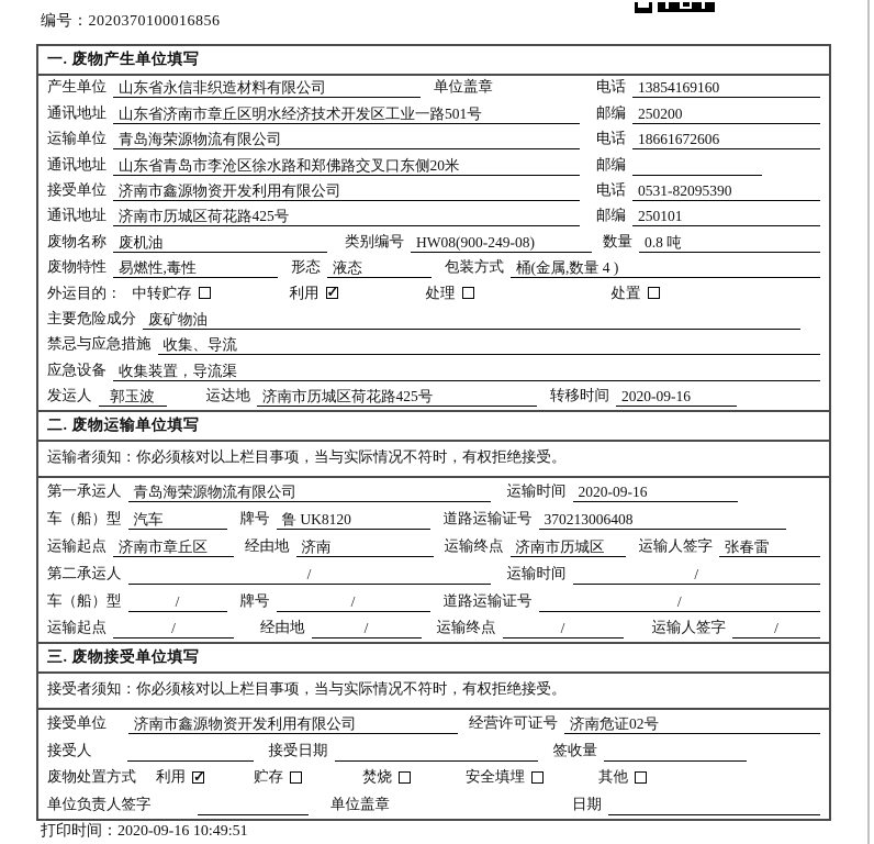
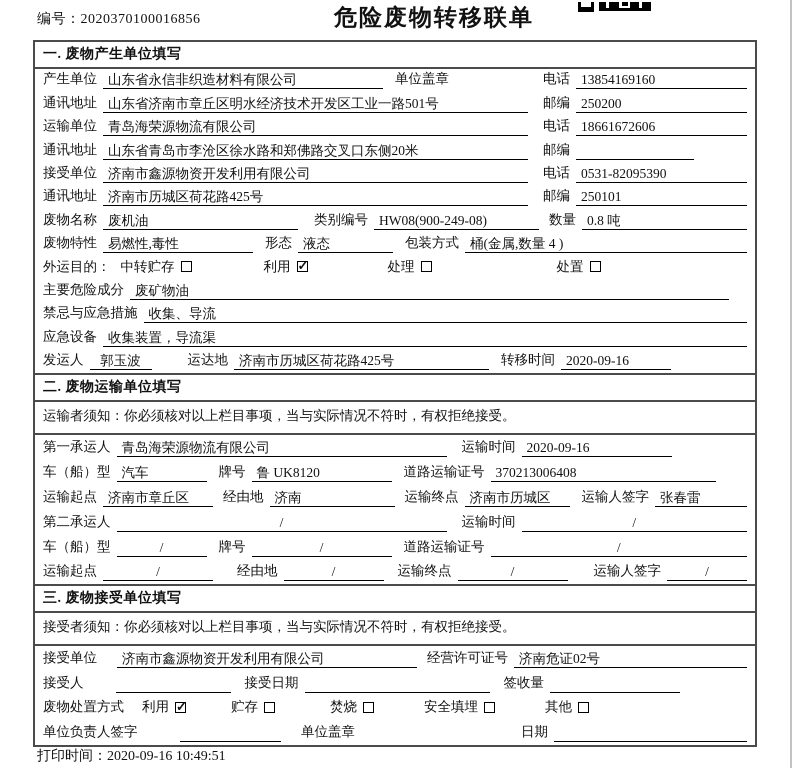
  编号：2020370100016856
+ 危险废物转移联单
  一. 废物产生单位填写
  产生单位
  山东省永信非织造材料有限公司
  单位盖章
  电话
  13854169160
  通讯地址
  山东省济南市章丘区明水经济技术开发区工业一路501号
  邮编
  250200
  运输单位
  青岛海荣源物流有限公司
  电话
  18661672606
  通讯地址
  山东省青岛市李沧区徐水路和郑佛路交叉口东侧20米
  邮编
  接受单位
  济南市鑫源物资开发利用有限公司
  电话
  0531-82095390
  通讯地址
  济南市历城区荷花路425号
  邮编
  250101
  废物名称
  废机油
  类别编号
  HW08(900-249-08)
  数量
  0.8 吨
  废物特性
  易燃性,毒性
  形态
  液态
  包装方式
  桶(金属,数量 4 )
  外运目的：
  中转贮存
  利用
  处理
  处置
  主要危险成分
  废矿物油
  禁忌与应急措施
  收集、导流
  应急设备
  收集装置，导流渠
  发运人
  郭玉波
  运达地
  济南市历城区荷花路425号
  转移时间
  2020-09-16
  二. 废物运输单位填写
  运输者须知：你必须核对以上栏目事项，当与实际情况不符时，有权拒绝接受。
  第一承运人
  青岛海荣源物流有限公司
  运输时间
  2020-09-16
  车（船）型
  汽车
  牌号
  鲁 UK8120
  道路运输证号
  370213006408
  运输起点
  济南市章丘区
  经由地
  济南
  运输终点
  济南市历城区
  运输人签字
  张春雷
  第二承运人
  /
  运输时间
  /
  车（船）型
  /
  牌号
  /
  道路运输证号
  /
  运输起点
  /
  经由地
  /
  运输终点
  /
  运输人签字
  /
  三. 废物接受单位填写
  接受者须知：你必须核对以上栏目事项，当与实际情况不符时，有权拒绝接受。
  接受单位
  济南市鑫源物资开发利用有限公司
  经营许可证号
  济南危证02号
  接受人
  接受日期
  签收量
  废物处置方式
  利用
  贮存
  焚烧
  安全填埋
  其他
  单位负责人签字
  单位盖章
  日期
  打印时间：2020-09-16 10:49:51
